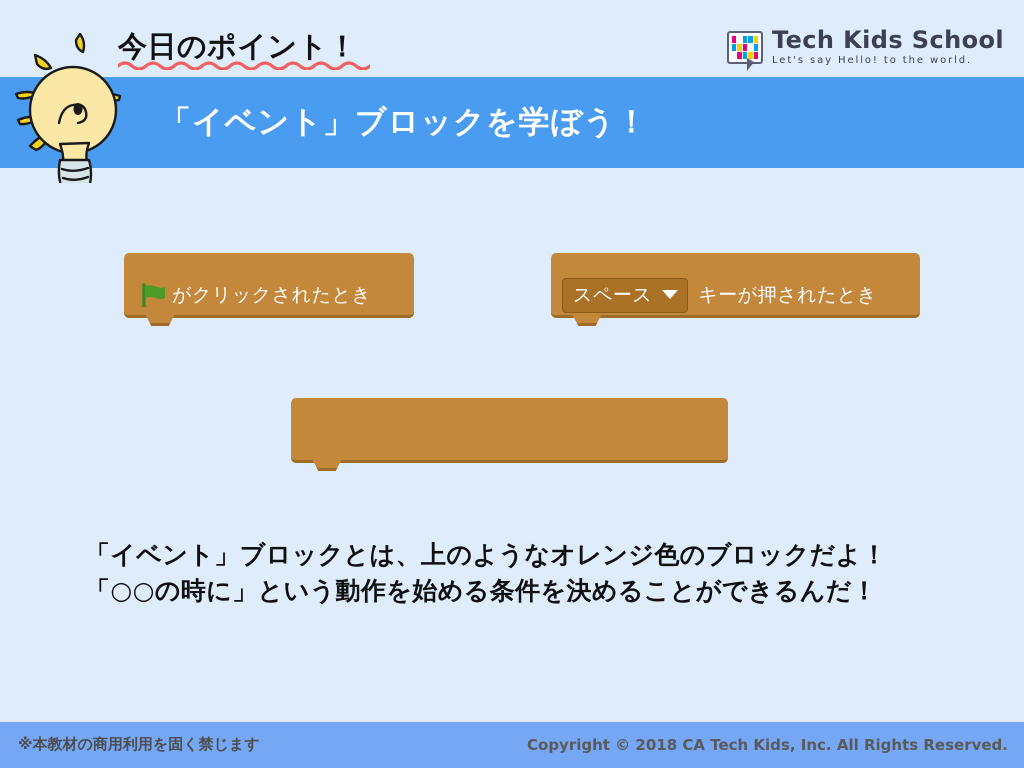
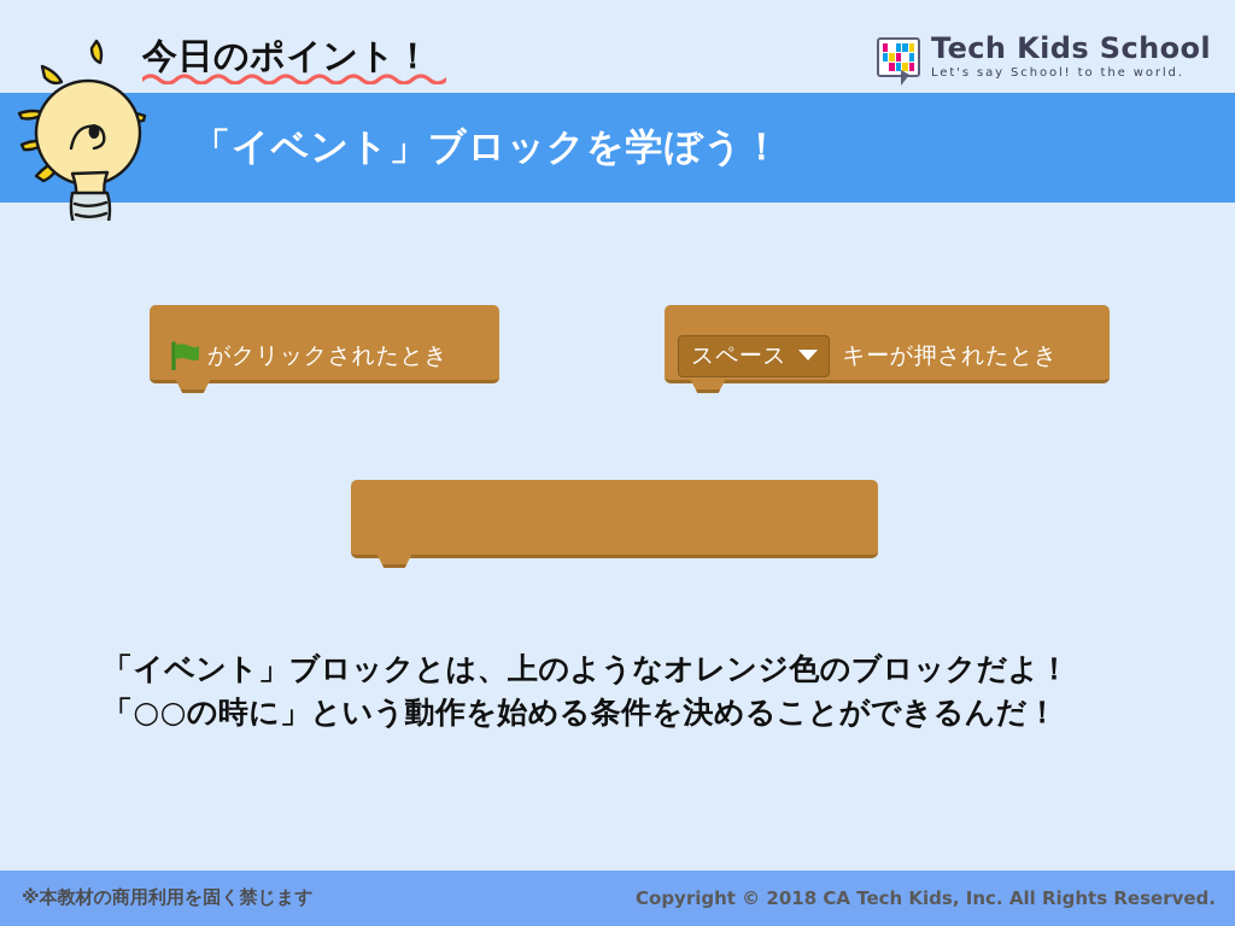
  今日のポイント！
  Tech Kids School
- Let's say Hello! to the world.
+ Let's say School! to the world.
  「イベント」ブロックを学ぼう！
  がクリックされたとき
  スペース
  キーが押されたとき
  「イベント」ブロックとは、上のようなオレンジ色のブロックだよ！
  「○○の時に」という動作を始める条件を決めることができるんだ！
  ※本教材の商用利用を固く禁じます
  Copyright © 2018 CA Tech Kids, Inc. All Rights Reserved.
